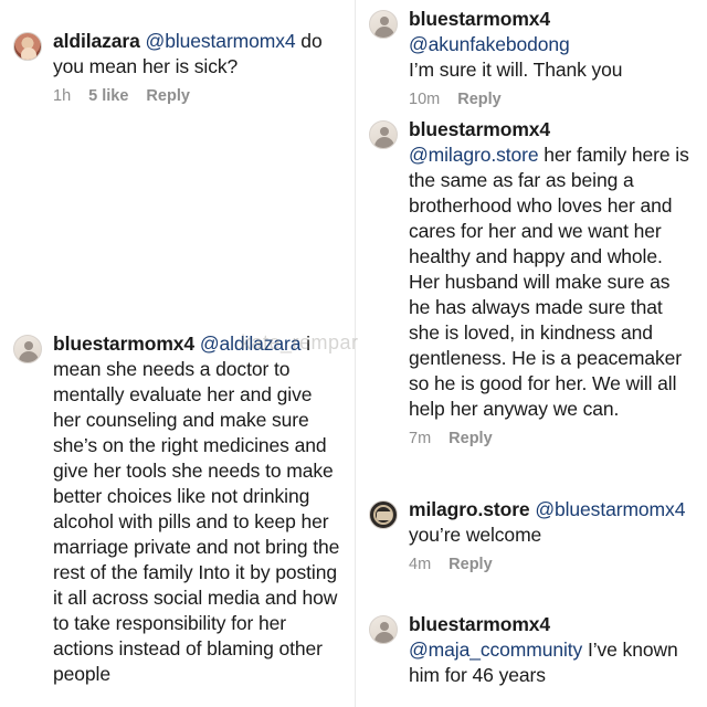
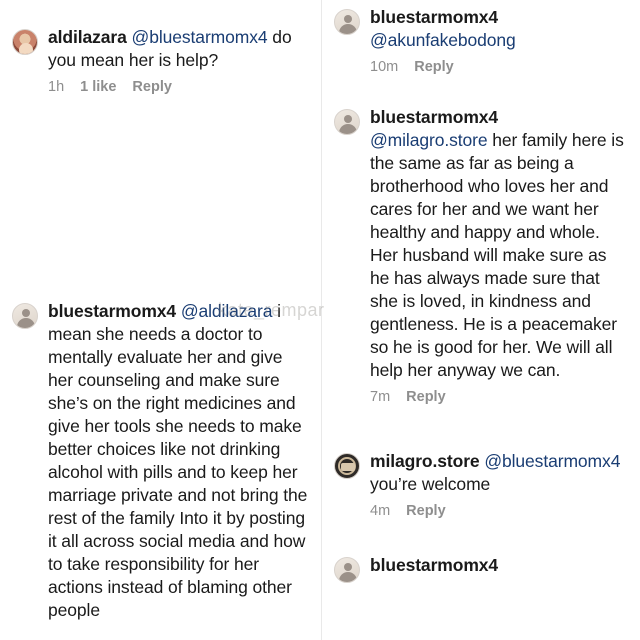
- aldilazara @bluestarmomx4 do you mean her is sick?
+ aldilazara @bluestarmomx4 do you mean her is help?
  1h
- 5 like
+ 1 like
  Reply
  bluestarmomx4 @aldilazara i mean she needs a doctor to mentally evaluate her and give her counseling and make sure she’s on the right medicines and give her tools she needs to make better choices like not drinking alcohol with pills and to keep her marriage private and not bring the rest of the family Into it by posting it all across social media and how to take responsibility for her actions instead of blaming other people
  kate_rempar
  bluestarmomx4 @akunfakebodong
- I’m sure it will. Thank you
  10m
  Reply
  bluestarmomx4
  @milagro.store her family here is the same as far as being a brotherhood who loves her and cares for her and we want her healthy and happy and whole. Her husband will make sure as he has always made sure that she is loved, in kindness and gentleness. He is a peacemaker so he is good for her. We will all help her anyway we can.
  7m
  Reply
  milagro.store @bluestarmomx4
  you’re welcome
  4m
  Reply
  bluestarmomx4
- @maja_ccommunity I’ve known him for 46 years
